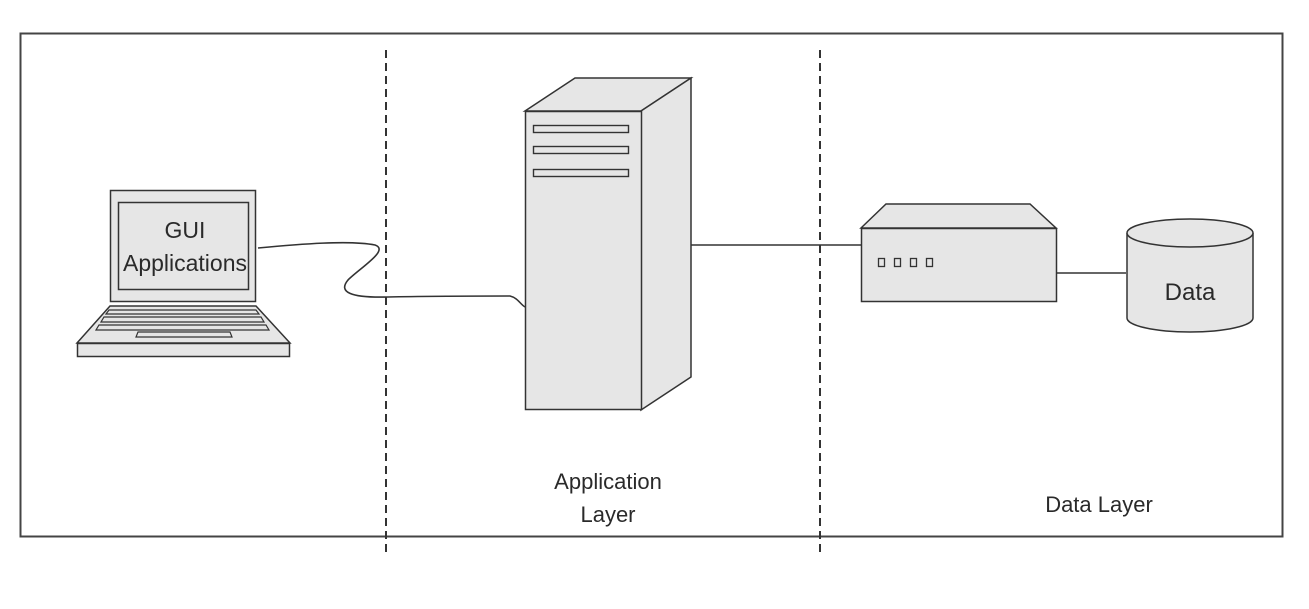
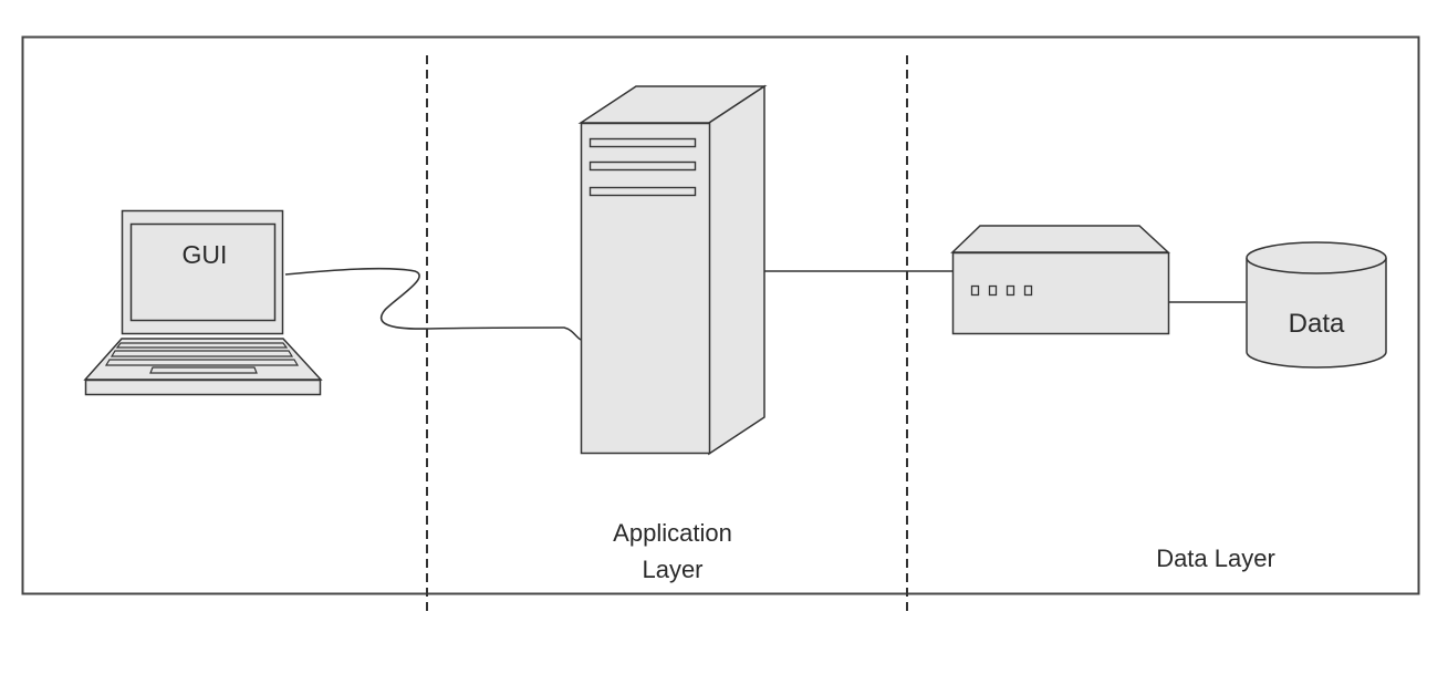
  GUI
- Applications
  Data
  Application
  Layer
  Data Layer
